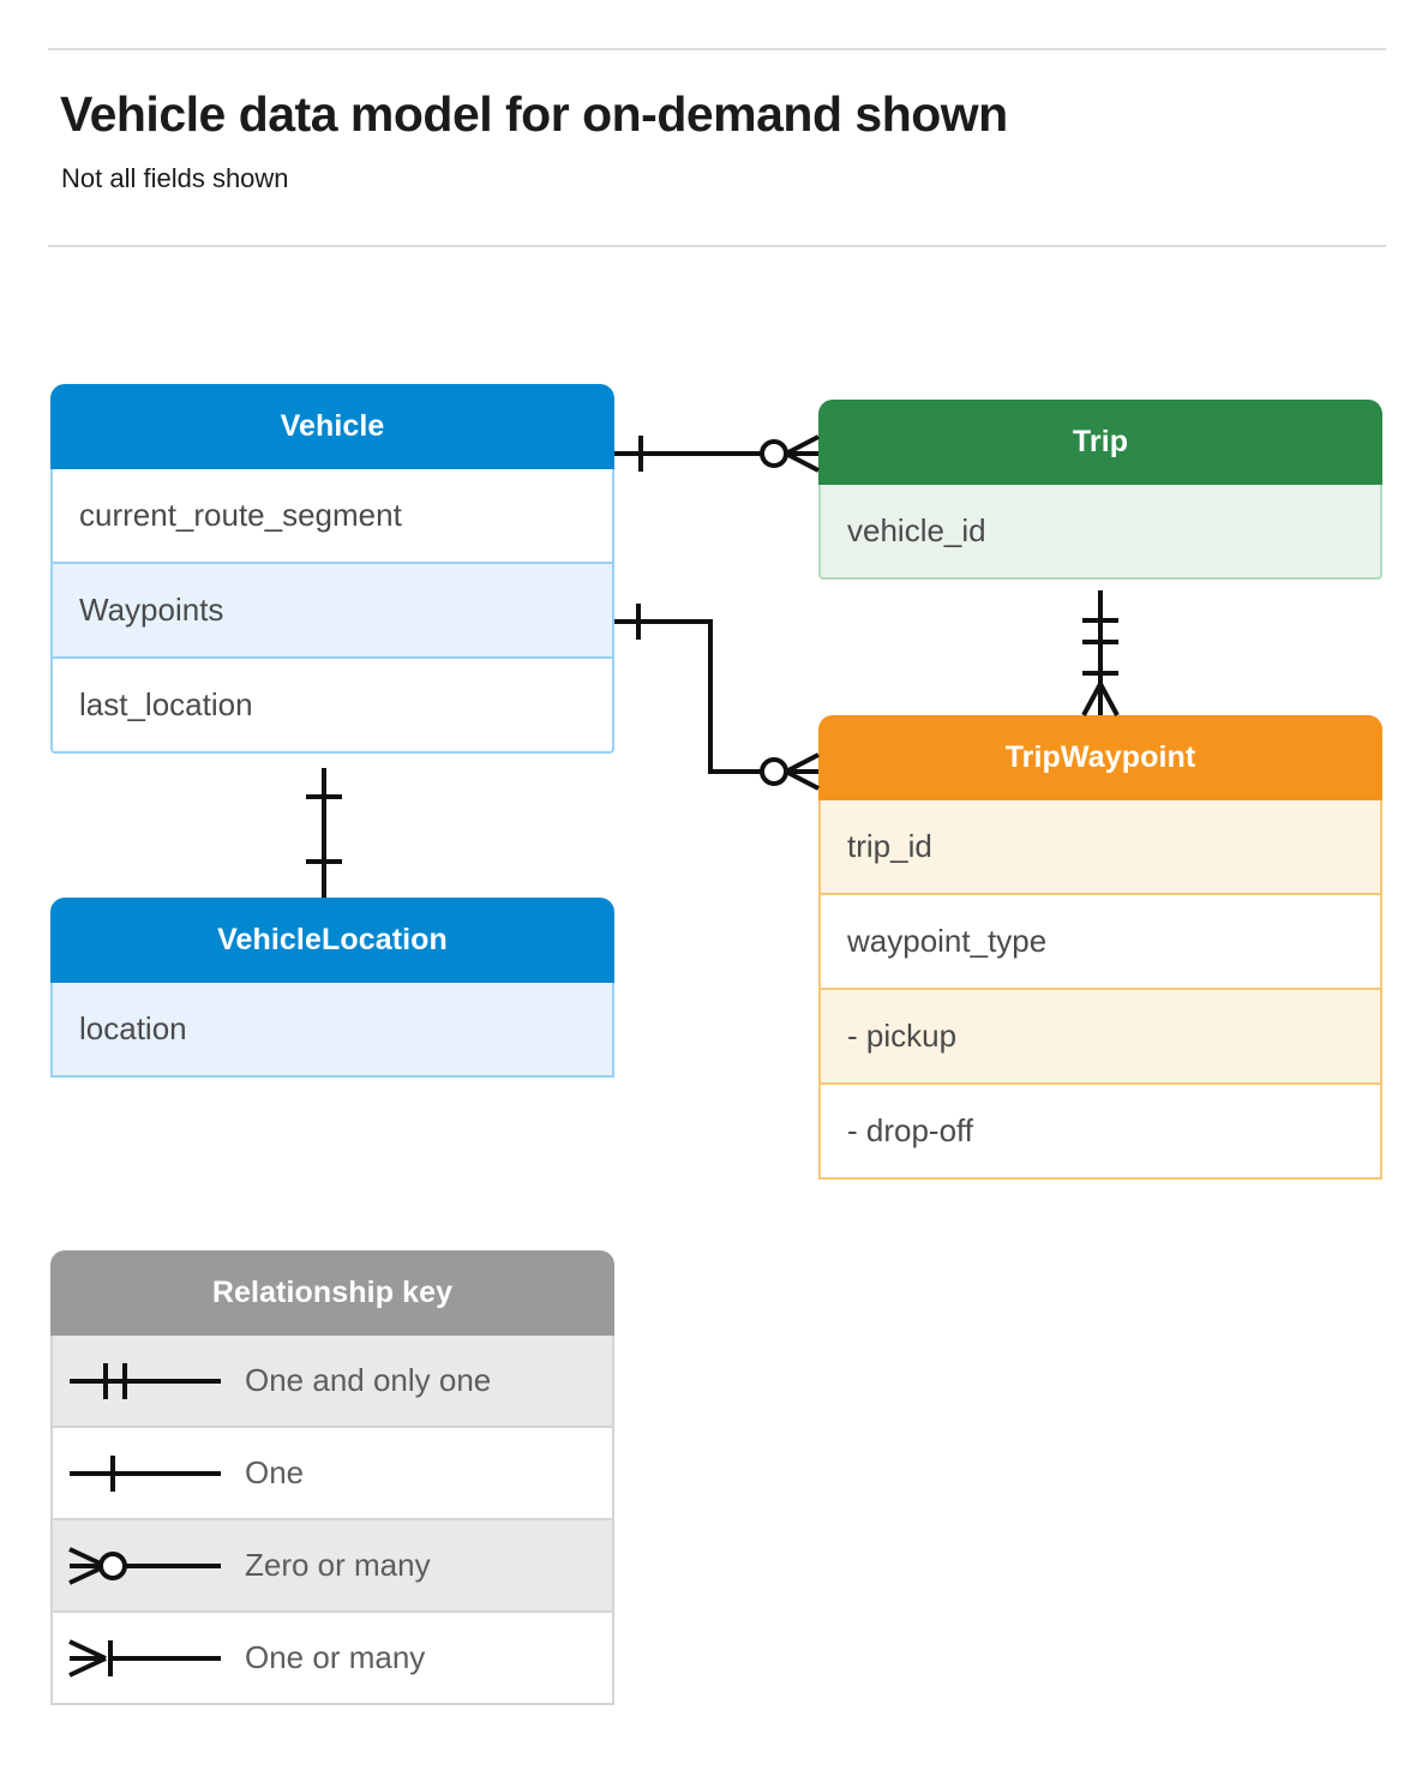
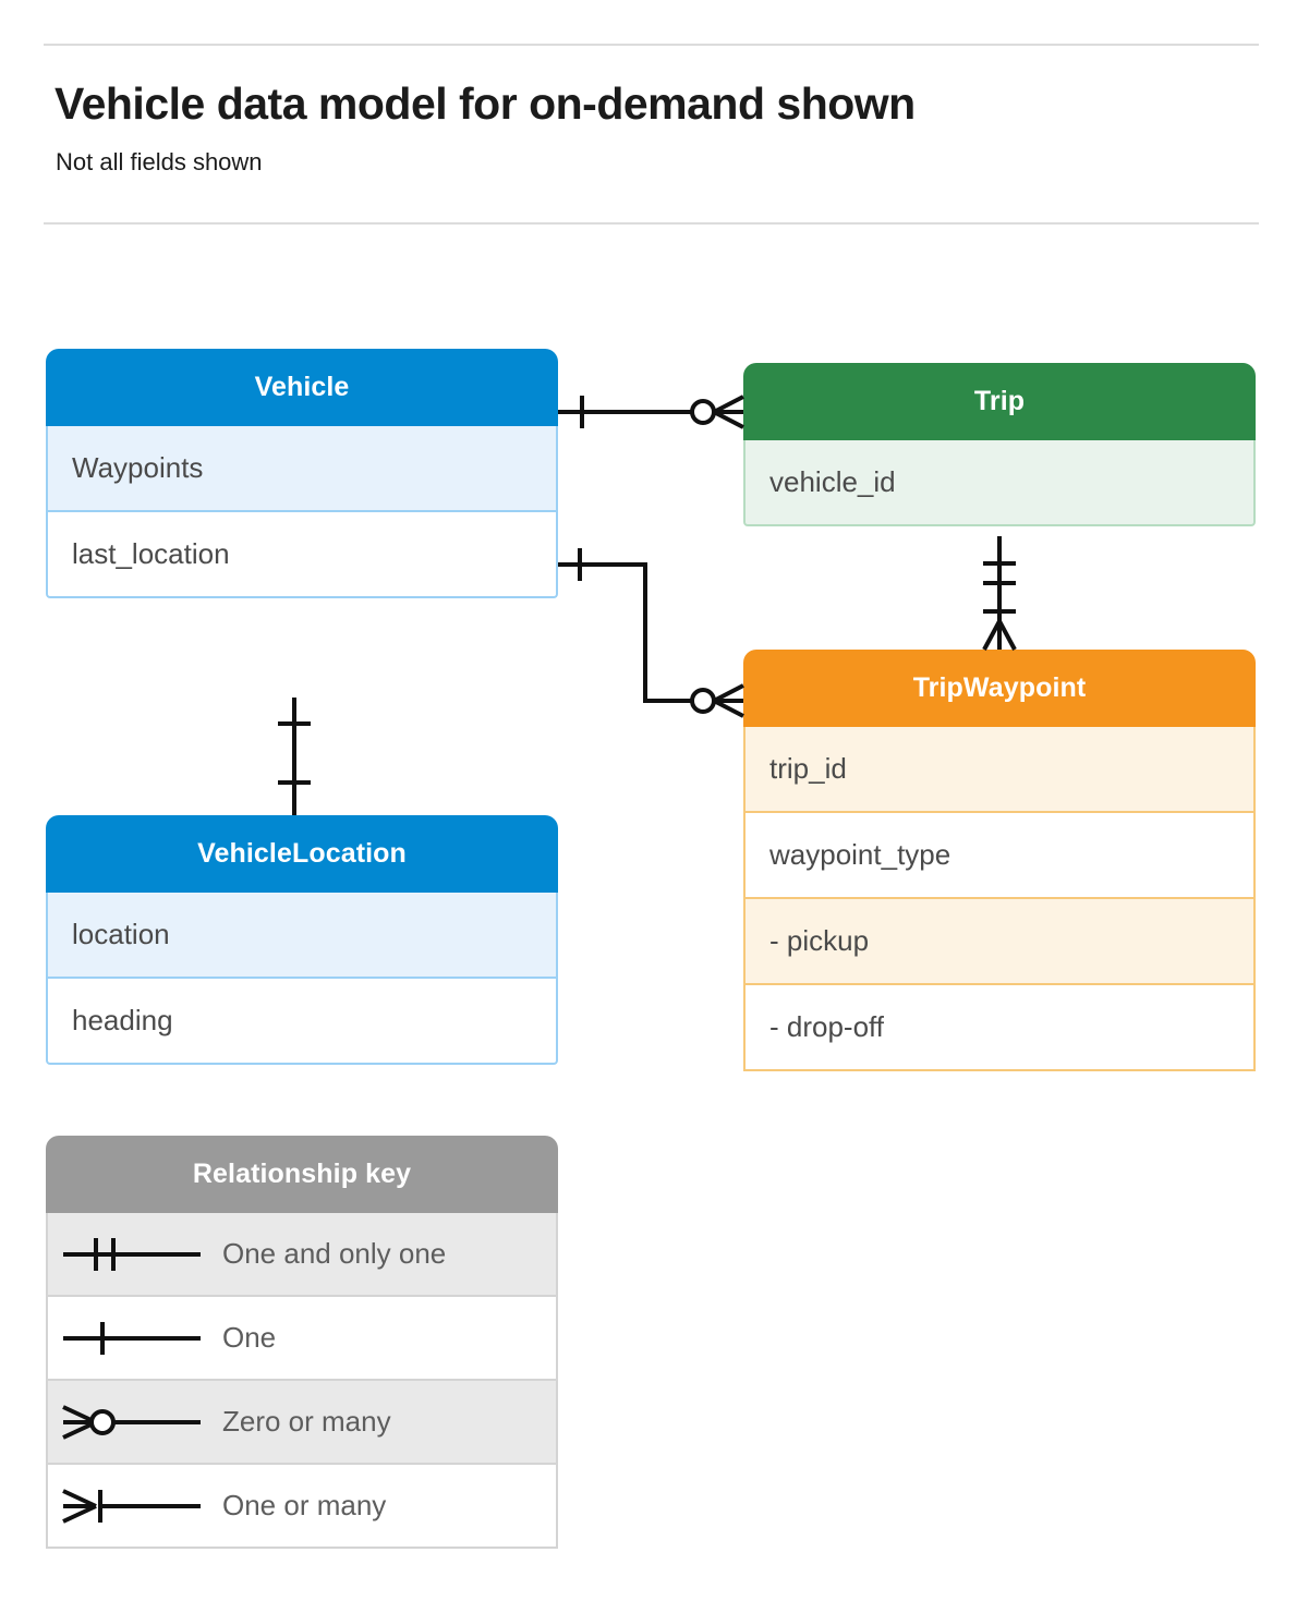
  Vehicle data model for on-demand shown
  Not all fields shown
  Vehicle
- current_route_segment
  Waypoints
  last_location
  Trip
  vehicle_id
  TripWaypoint
  trip_id
  waypoint_type
  - pickup
  - drop-off
  VehicleLocation
  location
+ heading
  Relationship key
  One and only one
  One
  Zero or many
  One or many
